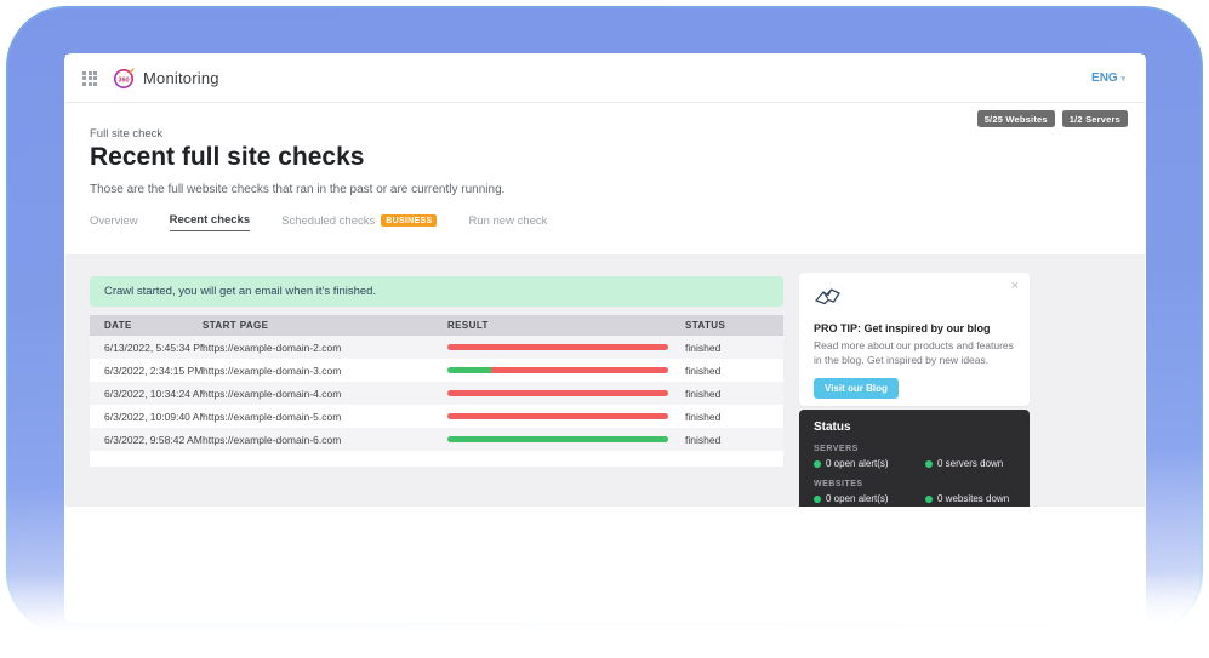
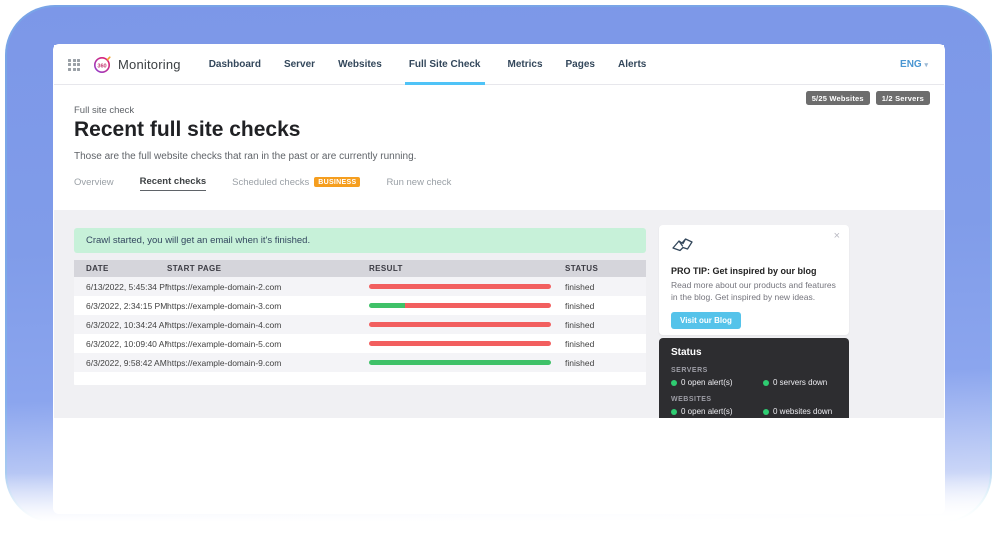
  Monitoring
+ Dashboard
+ Server
+ Websites
+ Full Site Check
+ Metrics
+ Pages
+ Alerts
  ENG
  5/25 Websites
  1/2 Servers
  Full site check
  Recent full site checks
  Those are the full website checks that ran in the past or are currently running.
  Overview
  Recent checks
  Scheduled checks
  Run new check
  Crawl started, you will get an email when it's finished.
  DATE
  START PAGE
  RESULT
  STATUS
  6/13/2022, 5:45:34 P
  https://example-domain-2.com
  finished
  6/3/2022, 2:34:15 PM
  https://example-domain-3.com
  finished
  6/3/2022, 10:34:24 A
  https://example-domain-4.com
  finished
  6/3/2022, 10:09:40 A
  https://example-domain-5.com
  finished
  6/3/2022, 9:58:42 AM
- https://example-domain-6.com
+ https://example-domain-9.com
  finished
  ×
  PRO TIP: Get inspired by our blog
  Read more about our products and features in the blog. Get inspired by new ideas.
  Visit our Blog
  Status
  0 open alert(s)
  0 servers down
  0 open alert(s)
  0 websites down
